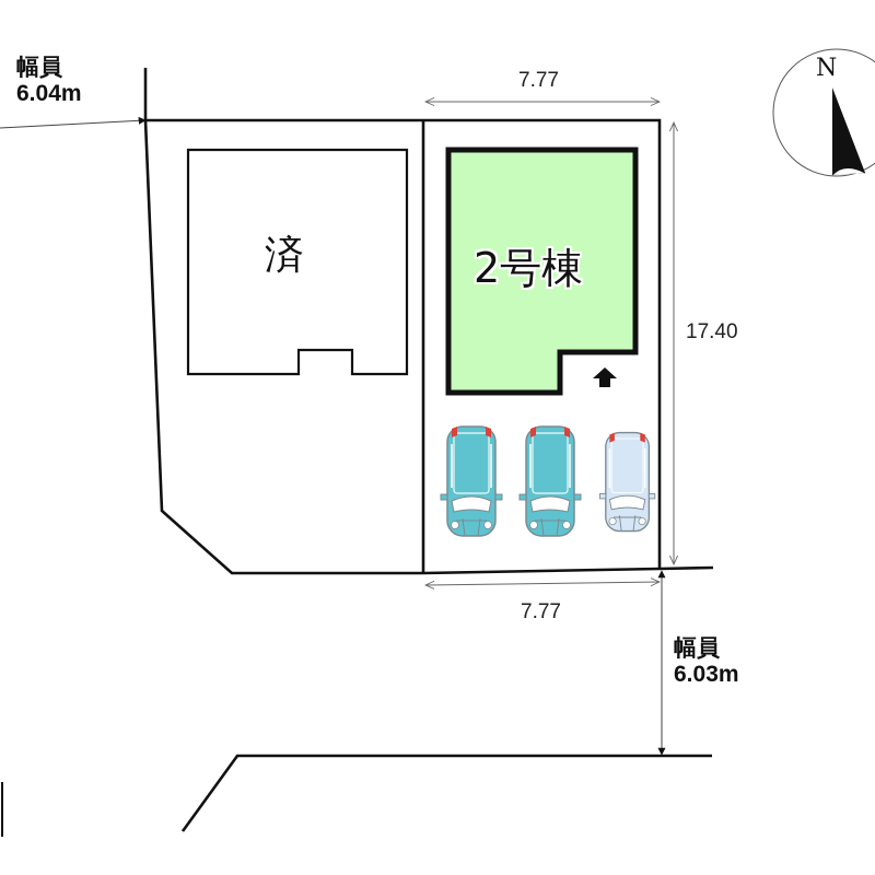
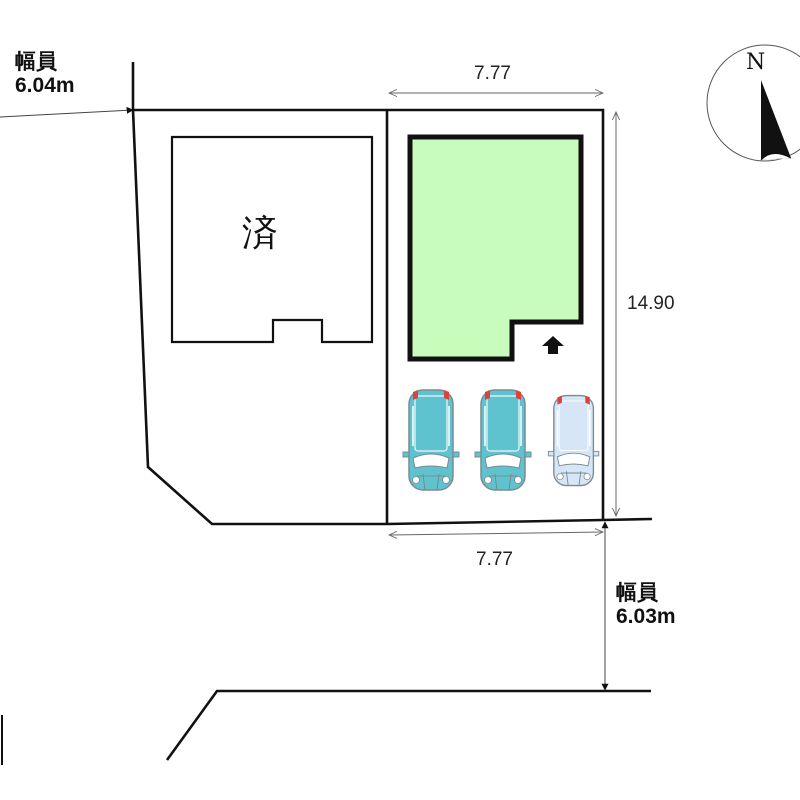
  幅員
  6.04m
  幅員
  6.03m
  7.77
  7.77
- 17.40
+ 14.90
  済
- 2号棟
  N
